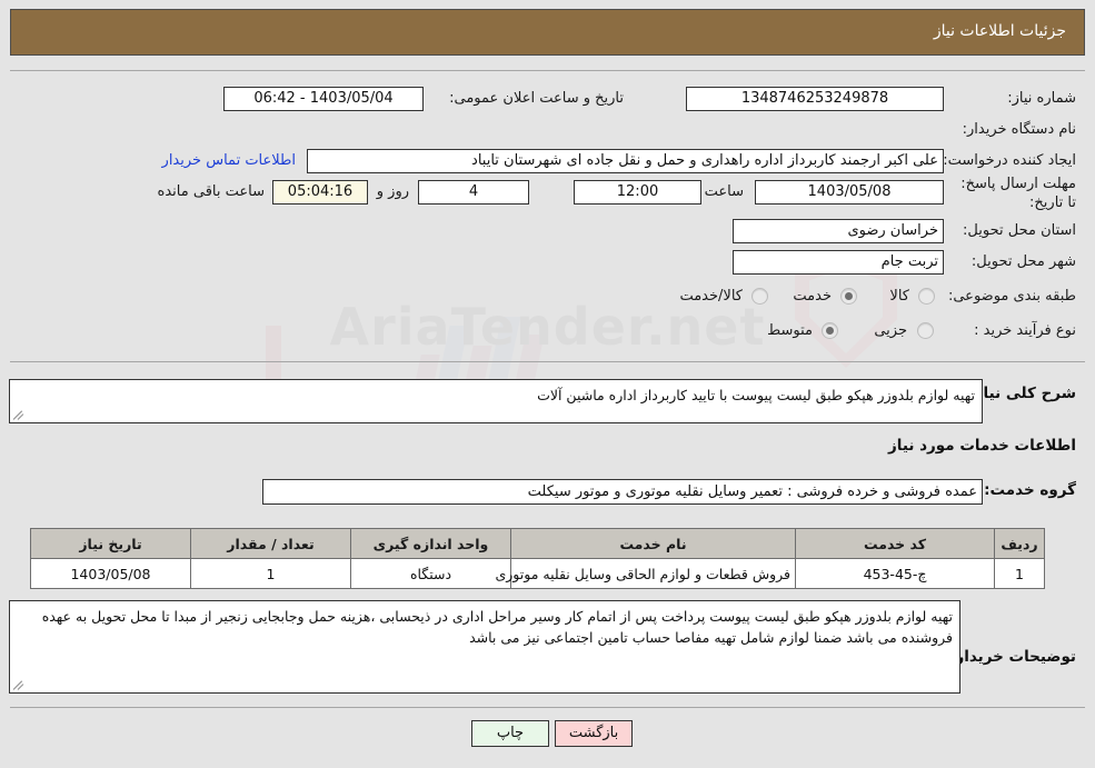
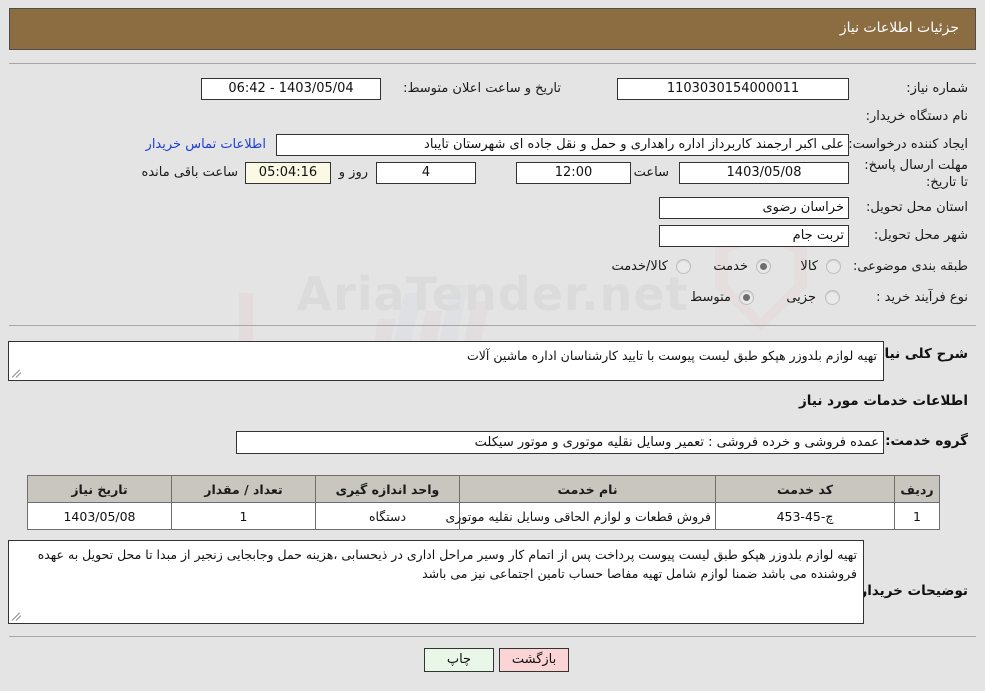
  AriaTender.net
  جزئیات اطلاعات نیاز
  شماره نیاز:
- 1348746253249878
+ 1103030154000011
- تاریخ و ساعت اعلان عمومی:
+ تاریخ و ساعت اعلان متوسط:
  1403/05/04 - 06:42
  نام دستگاه خریدار:
  ایجاد کننده درخواست:
  علی اکبر ارجمند کاربرداز اداره راهداری و حمل و نقل جاده ای شهرستان تایباد
  اطلاعات تماس خریدار
  مهلت ارسال پاسخ: تا تاریخ:
  1403/05/08
  ساعت
  12:00
  4
  روز و
  05:04:16
  ساعت باقی مانده
  استان محل تحویل:
  خراسان رضوی
  شهر محل تحویل:
  تربت جام
  طبقه بندی موضوعی:
  کالا
  خدمت
  کالا/خدمت
  نوع فرآیند خرید :
  جزیی
  متوسط
  شرح کلی نیا
- تهیه لوازم بلدوزر هپکو طبق لیست پیوست با تایید کاربرداز اداره ماشین آلات
+ تهیه لوازم بلدوزر هپکو طبق لیست پیوست با تایید کارشناسان اداره ماشین آلات
  اطلاعات خدمات مورد نیاز
  گروه خدمت:
  عمده فروشی و خرده فروشی : تعمیر وسایل نقلیه موتوری و موتور سیکلت
  ردیف	کد خدمت	نام خدمت	واحد اندازه گیری	تعداد / مقدار	تاریخ نیاز
  1	چ-45-453	فروش قطعات و لوازم الحاقی وسایل نقلیه موتوری	دستگاه	1	1403/05/08
  توضیحات خریدا
  تهیه لوازم بلدوزر هپکو طبق لیست پیوست پرداخت پس از اتمام کار وسیر مراحل اداری در ذیحسابی ،هزینه حمل وجابجایی زنجیر از مبدا تا محل تحویل به عهده فروشنده می باشد ضمنا لوازم شامل تهیه مفاصا حساب تامین اجتماعی نیز می باشد
  بازگشت چاپ
